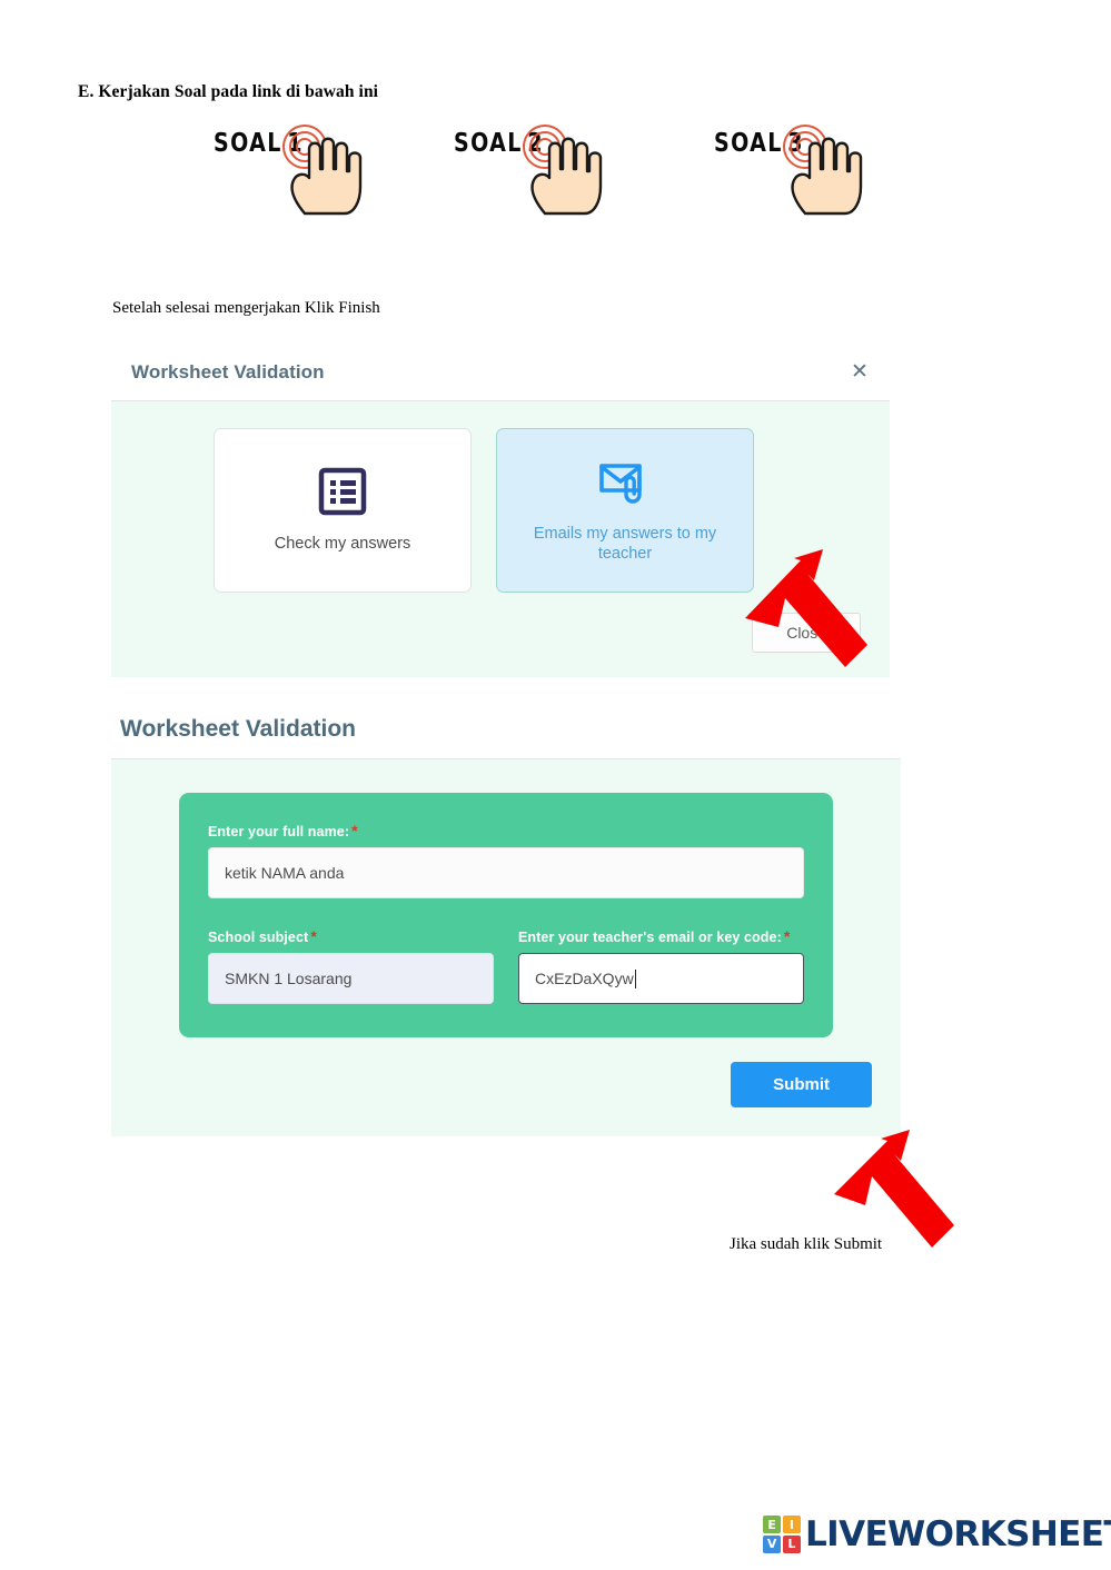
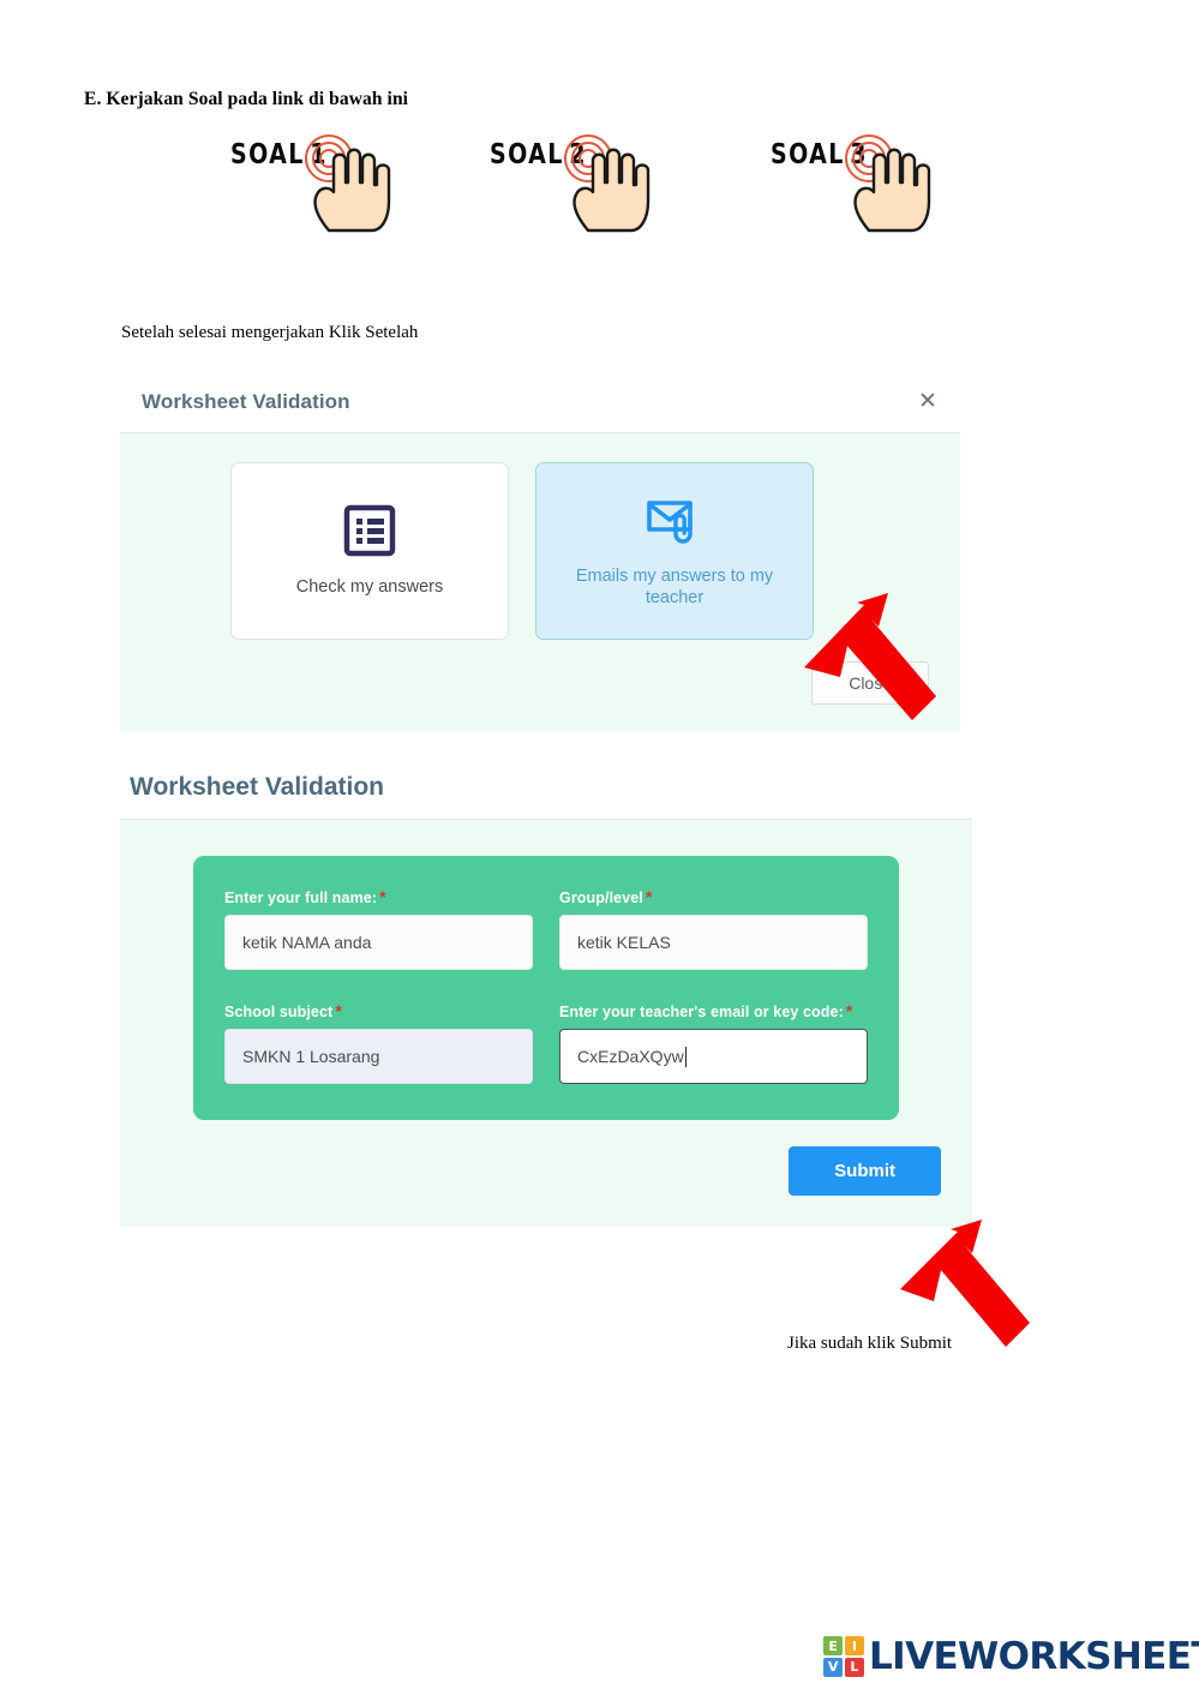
  E. Kerjakan Soal pada link di bawah ini
  SOAL 1
  SOAL 2
  SOAL 3
- Setelah selesai mengerjakan Klik Finish
+ Setelah selesai mengerjakan Klik Setelah
  Worksheet Validation
  ✕
  Check my answers
  Emails my answers to my teacher
  Clos
  Worksheet Validation
  Enter your full name: *
  ketik NAMA anda
+ Group/level *
+ ketik KELAS
  School subject *
  SMKN 1 Losarang
  Enter your teacher's email or key code: *
  CxEzDaXQyw
  Submit
  Jika sudah klik Submit
  E
  I
  V
  L
  LIVEWORKSHEE
